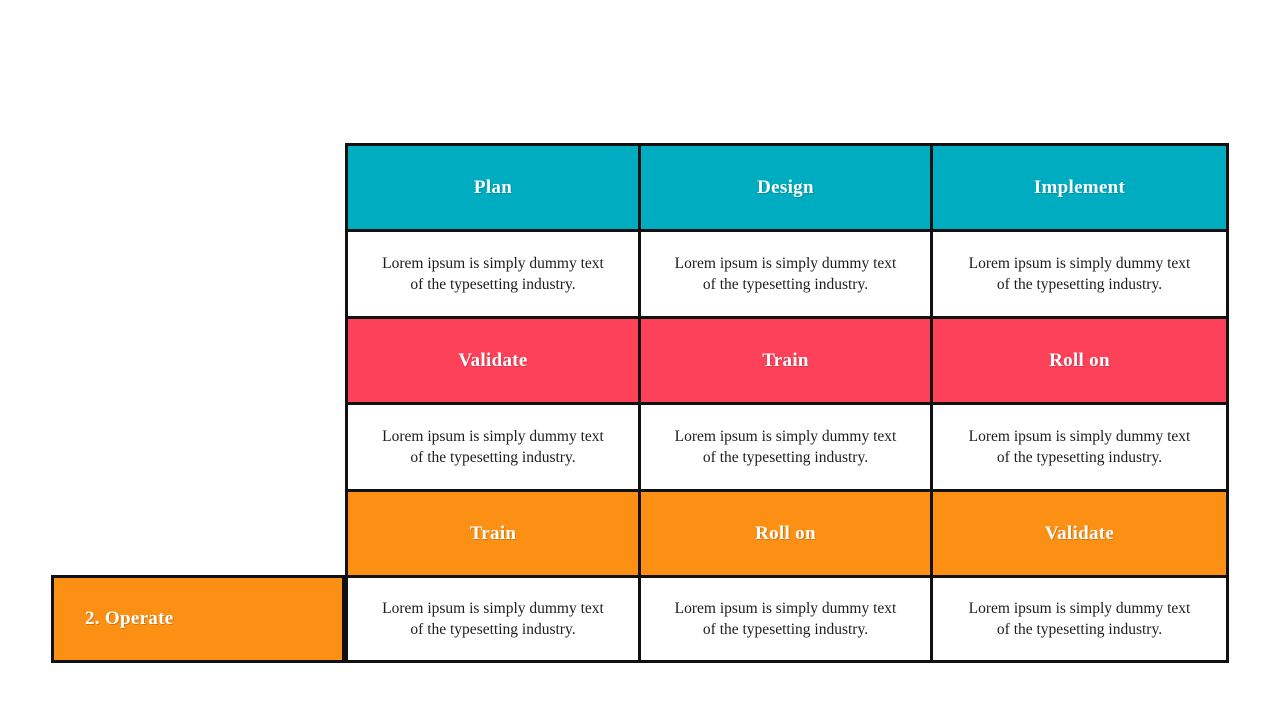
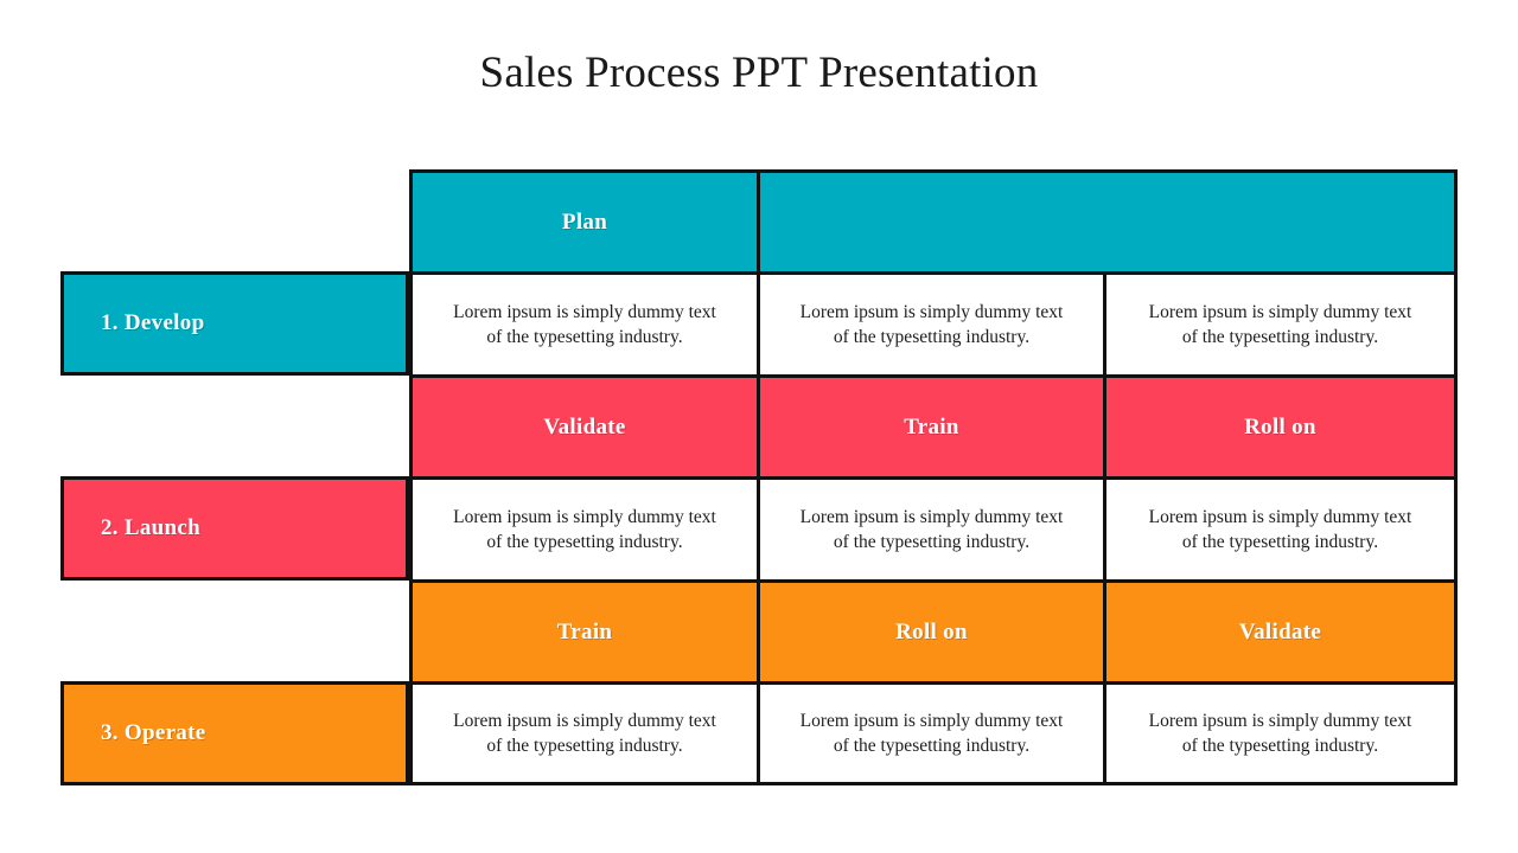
+ Sales Process PPT Presentation
+ 1. Develop
+ 2. Launch
- 2. Operate
+ 3. Operate
  Plan
- Design
- Implement
  Lorem ipsum is simply dummy text of the typesetting industry.
  Lorem ipsum is simply dummy text of the typesetting industry.
  Lorem ipsum is simply dummy text of the typesetting industry.
  Validate
  Train
  Roll on
  Lorem ipsum is simply dummy text of the typesetting industry.
  Lorem ipsum is simply dummy text of the typesetting industry.
  Lorem ipsum is simply dummy text of the typesetting industry.
  Train
  Roll on
  Validate
  Lorem ipsum is simply dummy text of the typesetting industry.
  Lorem ipsum is simply dummy text of the typesetting industry.
  Lorem ipsum is simply dummy text of the typesetting industry.
